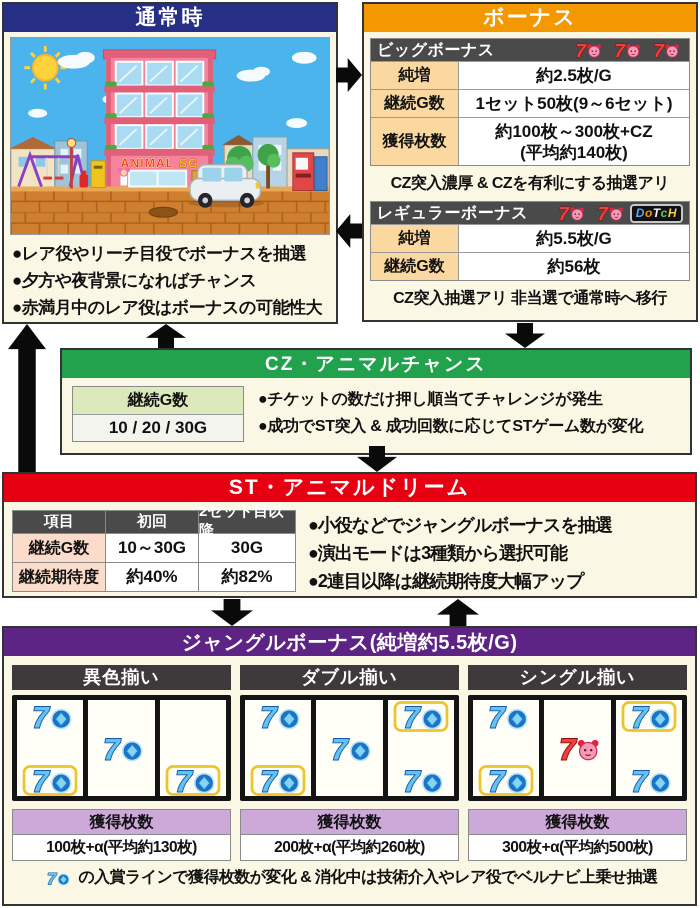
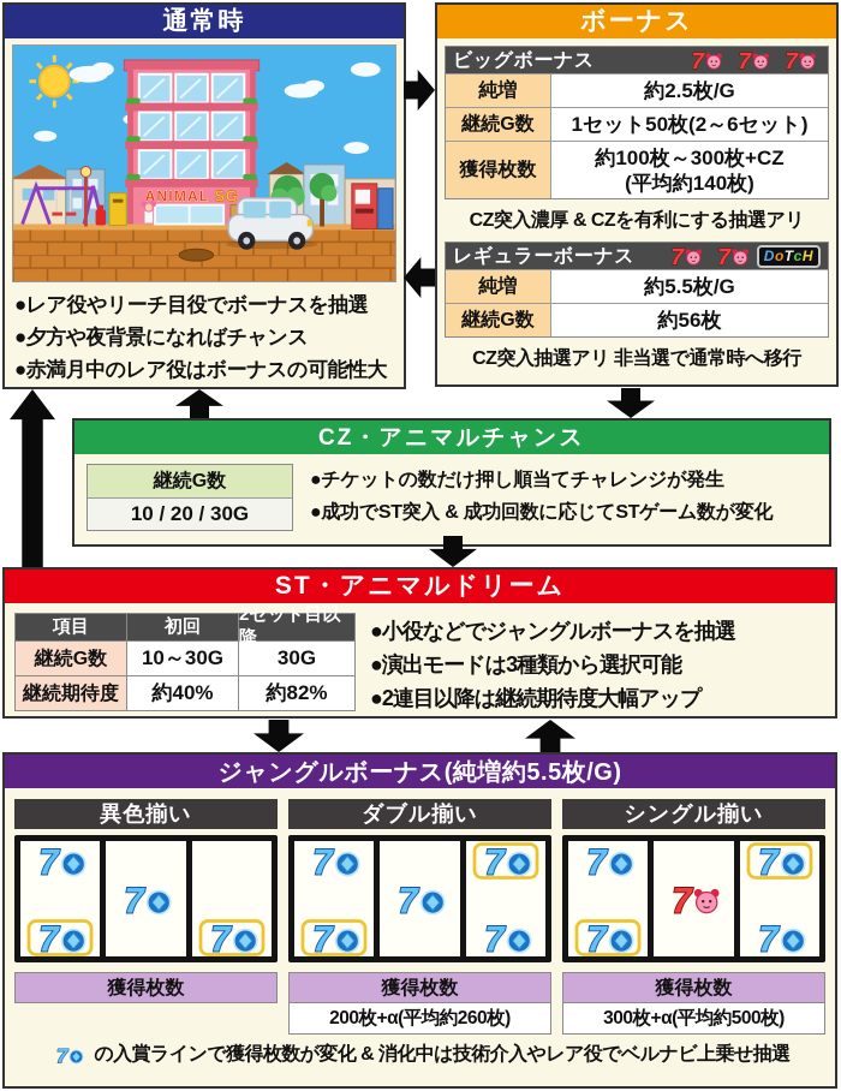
  通常時
  ANIMAL SG
  ●レア役やリーチ目役でボーナスを抽選
  ●夕方や夜背景になればチャンス
  ●赤満月中のレア役はボーナスの可能性大
  ボーナス
  ビッグボーナス
  7
  7
  7
  純増
  約2.5枚/G
  継続G数
- 1セット50枚(9～6セット)
+ 1セット50枚(2～6セット)
  獲得枚数
  約100枚～300枚+CZ
  (平均約140枚)
  CZ突入濃厚 & CZを有利にする抽選アリ
  レギュラーボーナス
  7
  7
  D
  o
  T
  c
  H
  純増
  約5.5枚/G
  継続G数
  約56枚
  CZ突入抽選アリ 非当選で通常時へ移行
  CZ・アニマルチャンス
  継続G数
  10 / 20 / 30G
  ●チケットの数だけ押し順当てチャレンジが発生
  ●成功でST突入 & 成功回数に応じてSTゲーム数が変化
  ST・アニマルドリーム
  項目
  初回
  2セット目以降
  継続G数
  10～30G
  30G
  継続期待度
  約40%
  約82%
  ●小役などでジャングルボーナスを抽選
  ●演出モードは3種類から選択可能
  ●2連目以降は継続期待度大幅アップ
  ジャングルボーナス(純増約5.5枚/G)
  異色揃い
  7
  7
  7
  7
  獲得枚数
- 100枚+α(平均約130枚)
  ダブル揃い
  7
  7
  7
  7
  7
  獲得枚数
  200枚+α(平均約260枚)
  シングル揃い
  7
  7
  7
  7
  7
  獲得枚数
  300枚+α(平均約500枚)
  7
  の入賞ラインで獲得枚数が変化 & 消化中は技術介入やレア役でベルナビ上乗せ抽選
